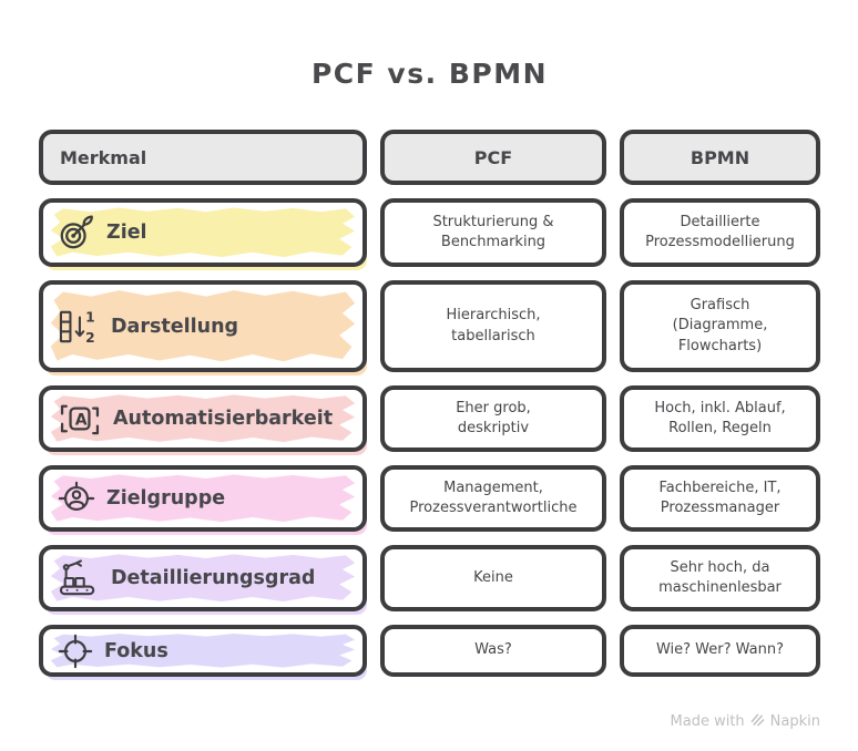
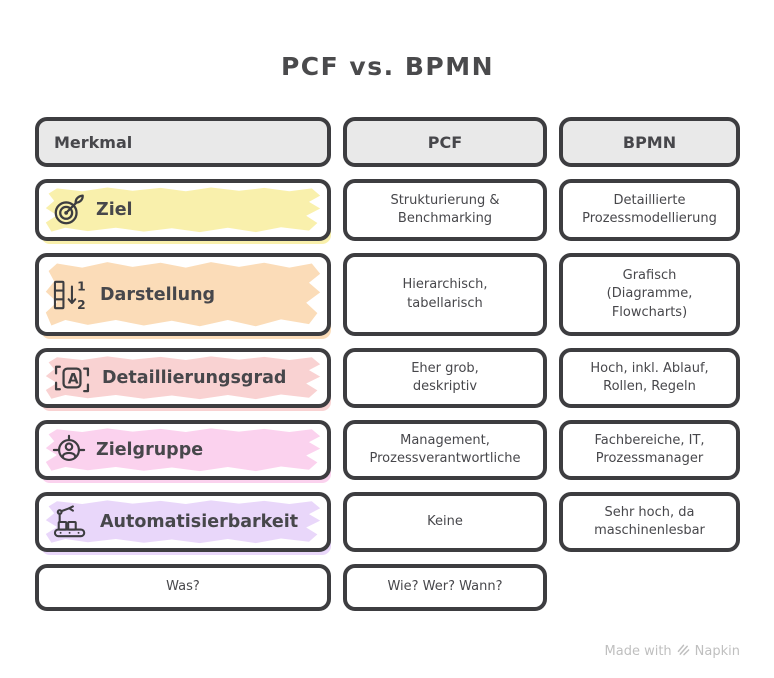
  PCF vs. BPMN
  Merkmal
  PCF
  BPMN
  Ziel
  Strukturierung &
  Benchmarking
  Detaillierte
  Prozessmodellierung
  1
  2
  Darstellung
  Hierarchisch,
  tabellarisch
  Grafisch
  (Diagramme,
  Flowcharts)
  A
- Automatisierbarkeit
+ Detaillierungsgrad
  Eher grob,
  deskriptiv
  Hoch, inkl. Ablauf,
  Rollen, Regeln
  Zielgruppe
  Management,
  Prozessverantwortliche
  Fachbereiche, IT,
  Prozessmanager
- Detaillierungsgrad
+ Automatisierbarkeit
  Keine
  Sehr hoch, da
  maschinenlesbar
- Fokus
  Was?
  Wie? Wer? Wann?
  Made with
  Napkin
